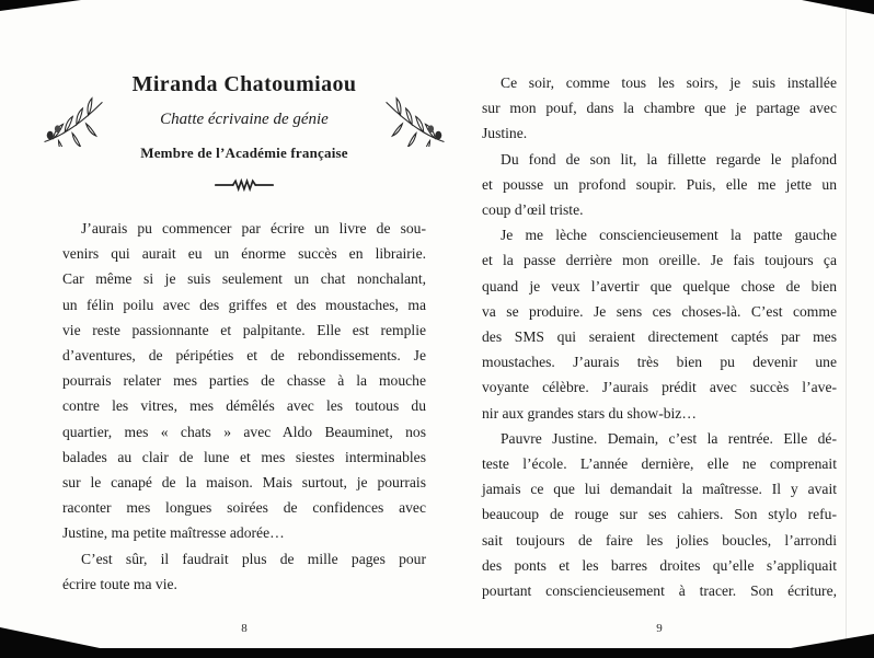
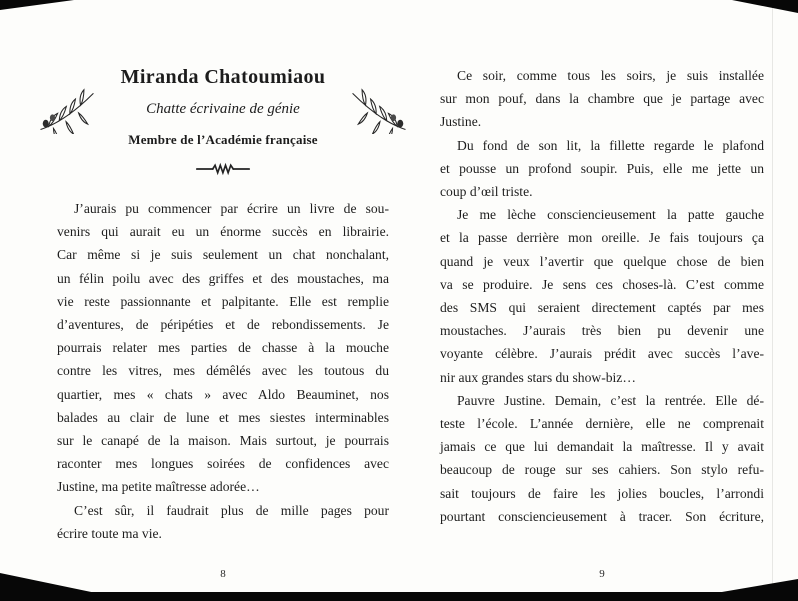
  Miranda Chatoumiaou
  Chatte écrivaine de génie
  Membre de l’Académie française
  J’aurais pu commencer par écrire un livre de sou-
  venirs qui aurait eu un énorme succès en librairie.
  Car même si je suis seulement un chat nonchalant,
  un félin poilu avec des griffes et des moustaches, ma
  vie reste passionnante et palpitante. Elle est remplie
  d’aventures, de péripéties et de rebondissements. Je
  pourrais relater mes parties de chasse à la mouche
  contre les vitres, mes démêlés avec les toutous du
  quartier, mes « chats » avec Aldo Beauminet, nos
  balades au clair de lune et mes siestes interminables
  sur le canapé de la maison. Mais surtout, je pourrais
  raconter mes longues soirées de confidences avec
  Justine, ma petite maîtresse adorée…
  C’est sûr, il faudrait plus de mille pages pour
  écrire toute ma vie.
  8
  Ce soir, comme tous les soirs, je suis installée
  sur mon pouf, dans la chambre que je partage avec
  Justine.
  Du fond de son lit, la fillette regarde le plafond
  et pousse un profond soupir. Puis, elle me jette un
  coup d’œil triste.
  Je me lèche consciencieusement la patte gauche
  et la passe derrière mon oreille. Je fais toujours ça
  quand je veux l’avertir que quelque chose de bien
  va se produire. Je sens ces choses-là. C’est comme
  des SMS qui seraient directement captés par mes
  moustaches. J’aurais très bien pu devenir une
  voyante célèbre. J’aurais prédit avec succès l’ave-
  nir aux grandes stars du show-biz…
  Pauvre Justine. Demain, c’est la rentrée. Elle dé-
  teste l’école. L’année dernière, elle ne comprenait
  jamais ce que lui demandait la maîtresse. Il y avait
  beaucoup de rouge sur ses cahiers. Son stylo refu-
  sait toujours de faire les jolies boucles, l’arrondi
- des ponts et les barres droites qu’elle s’appliquait
  pourtant consciencieusement à tracer. Son écriture,
  9
